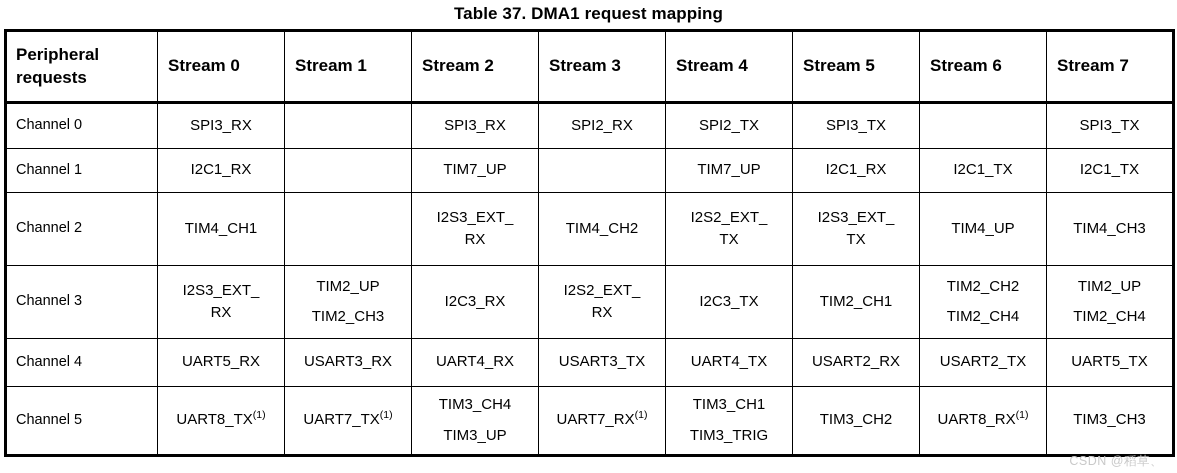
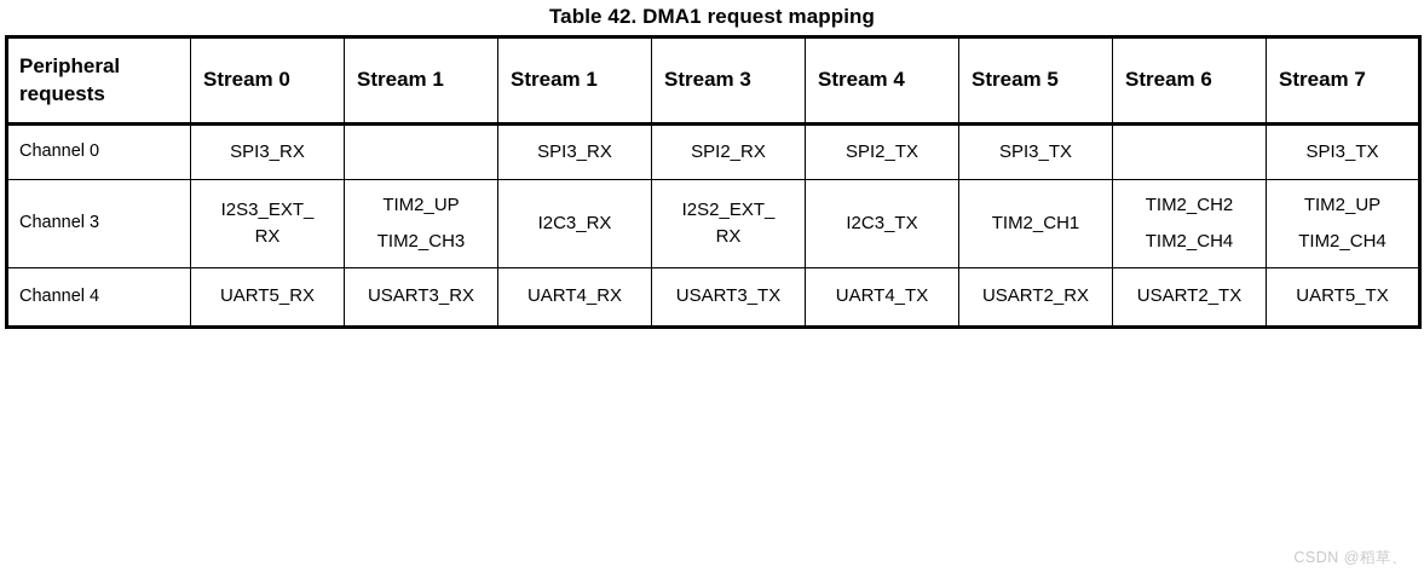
- Table 37. DMA1 request mapping
+ Table 42. DMA1 request mapping
- Peripheral requests	Stream 0	Stream 1	Stream 2	Stream 3	Stream 4	Stream 5	Stream 6	Stream 7
+ Peripheral requests	Stream 0	Stream 1	Stream 1	Stream 3	Stream 4	Stream 5	Stream 6	Stream 7
  Channel 0	SPI3_RX		SPI3_RX	SPI2_RX	SPI2_TX	SPI3_TX		SPI3_TX
- Channel 1	I2C1_RX		TIM7_UP		TIM7_UP	I2C1_RX	I2C1_TX	I2C1_TX
- Channel 2	TIM4_CH1		I2S3_EXT_RX	TIM4_CH2	I2S2_EXT_TX	I2S3_EXT_TX	TIM4_UP	TIM4_CH3
  Channel 3	I2S3_EXT_RX	TIM2_UPTIM2_CH3	I2C3_RX	I2S2_EXT_RX	I2C3_TX	TIM2_CH1	TIM2_CH2TIM2_CH4	TIM2_UPTIM2_CH4
  Channel 4	UART5_RX	USART3_RX	UART4_RX	USART3_TX	UART4_TX	USART2_RX	USART2_TX	UART5_TX
- Channel 5	UART8_TX(1)	UART7_TX(1)	TIM3_CH4TIM3_UP	UART7_RX(1)	TIM3_CH1TIM3_TRIG	TIM3_CH2	UART8_RX(1)	TIM3_CH3
  CSDN @稻草、
